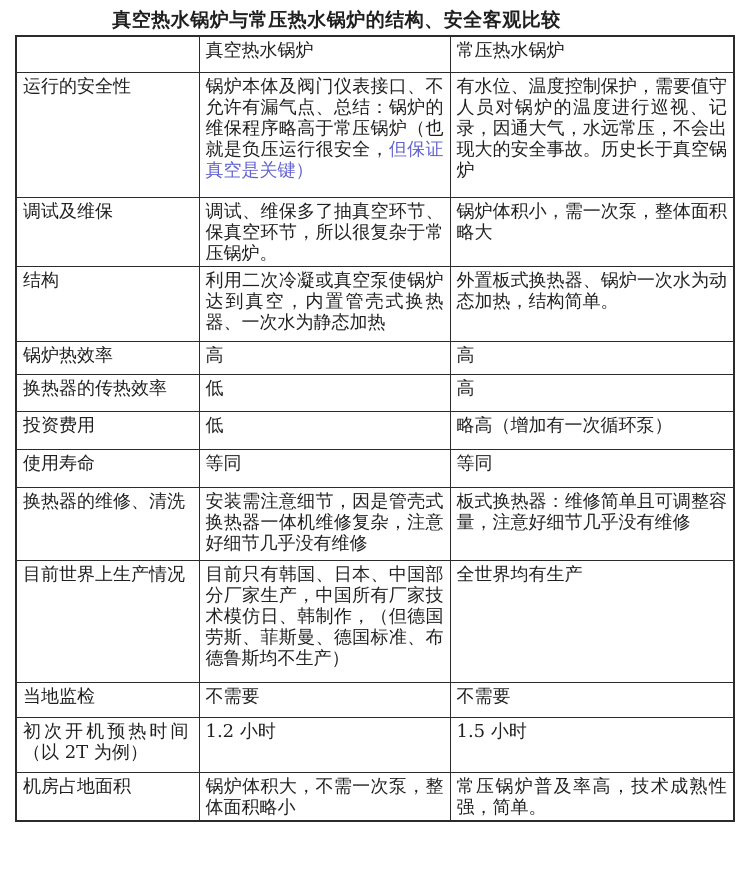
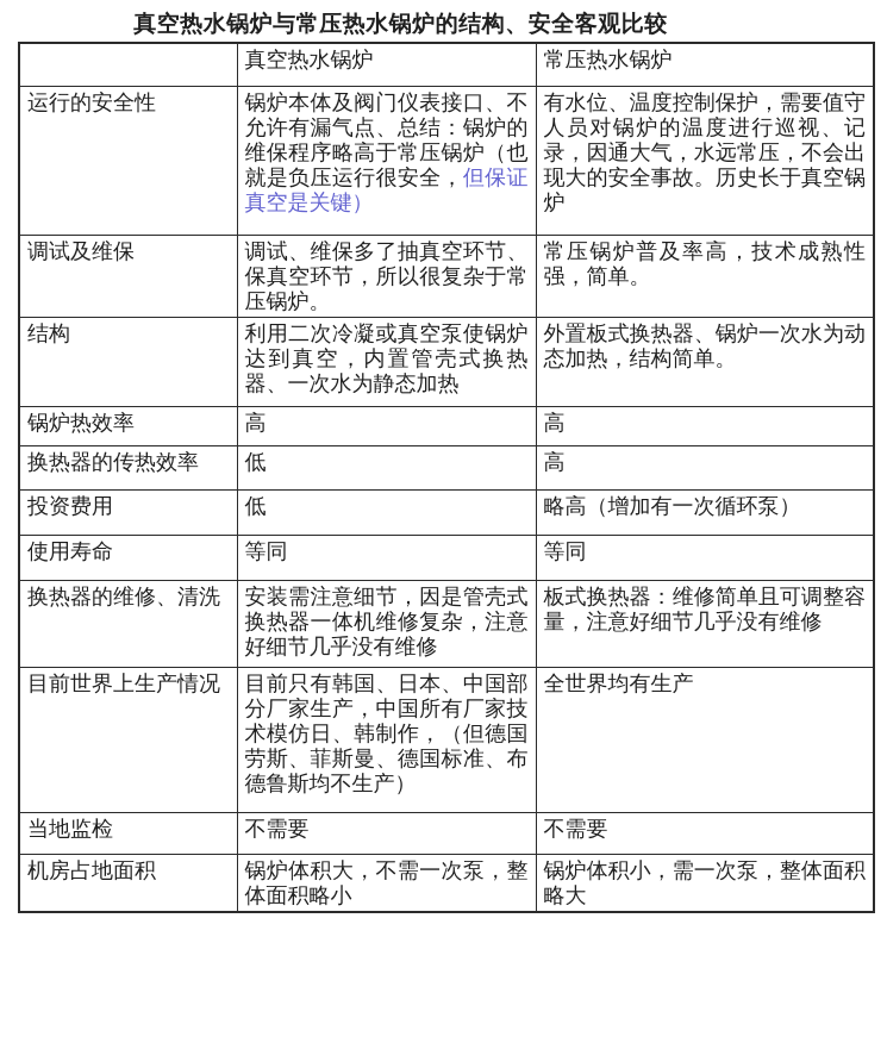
  真空热水锅炉与常压热水锅炉的结构、安全客观比较
  	真空热水锅炉	常压热水锅炉
  运行的安全性	锅炉本体及阀门仪表接口、不允许有漏气点、总结：锅炉的维保程序略高于常压锅炉（也就是负压运行很安全，但保证真空是关键）	有水位、温度控制保护，需要值守人员对锅炉的温度进行巡视、记录，因通大气，水远常压，不会出现大的安全事故。历史长于真空锅炉
- 调试及维保	调试、维保多了抽真空环节、保真空环节，所以很复杂于常压锅炉。	锅炉体积小，需一次泵，整体面积略大
+ 调试及维保	调试、维保多了抽真空环节、保真空环节，所以很复杂于常压锅炉。	常压锅炉普及率高，技术成熟性强，简单。
  结构	利用二次冷凝或真空泵使锅炉达到真空，内置管壳式换热器、一次水为静态加热	外置板式换热器、锅炉一次水为动态加热，结构简单。
  锅炉热效率	高	高
  换热器的传热效率	低	高
  投资费用	低	略高（增加有一次循环泵）
  使用寿命	等同	等同
  换热器的维修、清洗	安装需注意细节，因是管壳式换热器一体机维修复杂，注意好细节几乎没有维修	板式换热器：维修简单且可调整容量，注意好细节几乎没有维修
  目前世界上生产情况	目前只有韩国、日本、中国部分厂家生产，中国所有厂家技术模仿日、韩制作，（但德国劳斯、菲斯曼、德国标准、布德鲁斯均不生产）	全世界均有生产
  当地监检	不需要	不需要
- 初次开机预热时间（以 2T 为例）	1.2 小时	1.5 小时
- 机房占地面积	锅炉体积大，不需一次泵，整体面积略小	常压锅炉普及率高，技术成熟性强，简单。
+ 机房占地面积	锅炉体积大，不需一次泵，整体面积略小	锅炉体积小，需一次泵，整体面积略大
